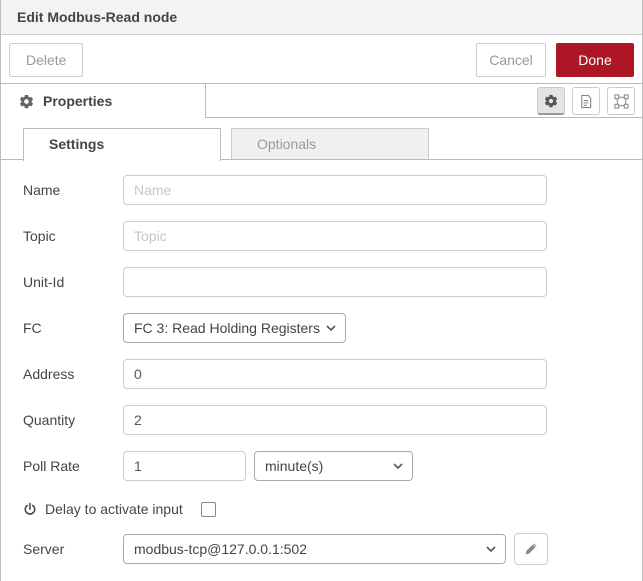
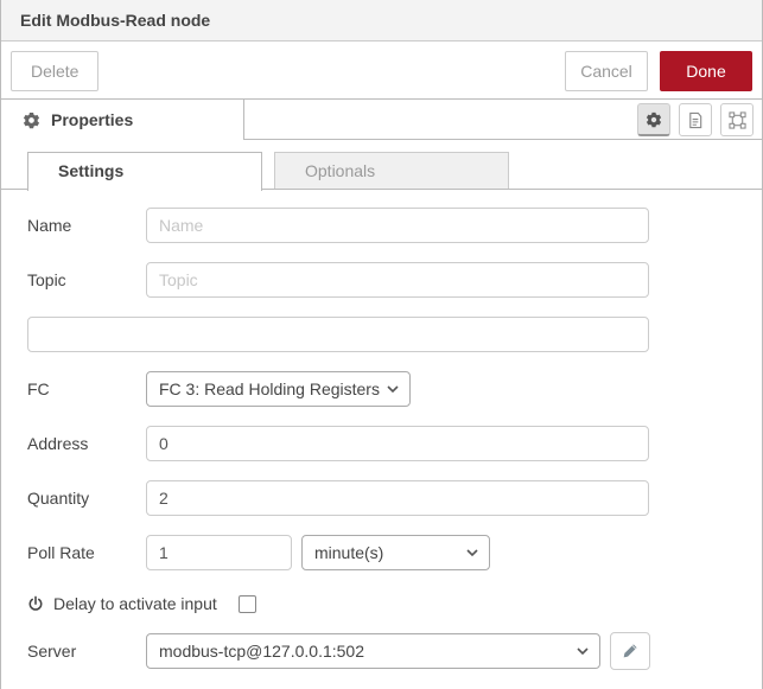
  Edit Modbus-Read node
  Delete
  Cancel
  Done
  Properties
  Settings
  Optionals
  Name
  Name
  Topic
  Topic
- Unit-Id
  FC
  FC 3: Read Holding Registers
  Address
  0
  Quantity
  2
  Poll Rate
  1
  minute(s)
  Delay to activate input
  Server
  modbus-tcp@127.0.0.1:502
